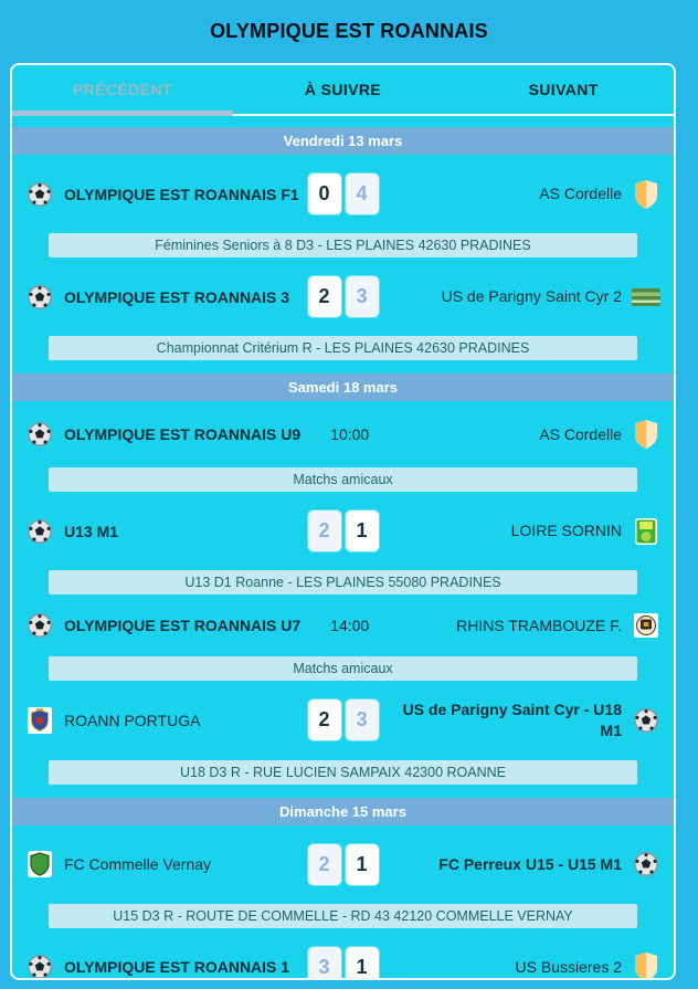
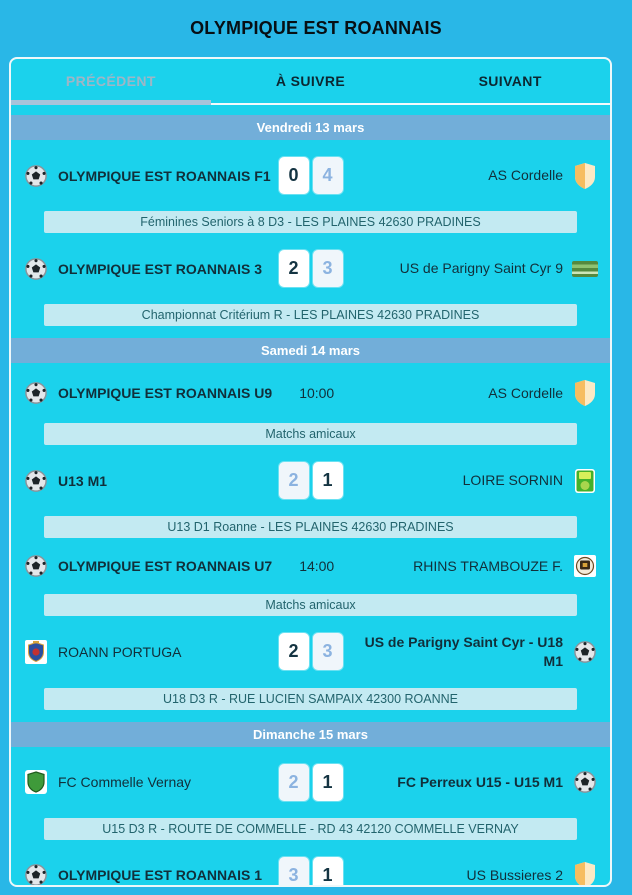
  OLYMPIQUE EST ROANNAIS
  PRÉCÉDENT
  À SUIVRE
  SUIVANT
  Vendredi 13 mars
  OLYMPIQUE EST ROANNAIS F1
  0
  4
  AS Cordelle
  Féminines Seniors à 8 D3 - LES PLAINES 42630 PRADINES
  OLYMPIQUE EST ROANNAIS 3
  2
  3
- US de Parigny Saint Cyr 2
+ US de Parigny Saint Cyr 9
  Championnat Critérium R - LES PLAINES 42630 PRADINES
- Samedi 18 mars
+ Samedi 14 mars
  OLYMPIQUE EST ROANNAIS U9
  10:00
  AS Cordelle
  Matchs amicaux
  U13 M1
  2
  1
  LOIRE SORNIN
- U13 D1 Roanne - LES PLAINES 55080 PRADINES
+ U13 D1 Roanne - LES PLAINES 42630 PRADINES
  OLYMPIQUE EST ROANNAIS U7
  14:00
  RHINS TRAMBOUZE F.
  Matchs amicaux
  ROANN PORTUGA
  2
  3
  US de Parigny Saint Cyr - U18 M1
  U18 D3 R - RUE LUCIEN SAMPAIX 42300 ROANNE
  Dimanche 15 mars
  FC Commelle Vernay
  2
  1
  FC Perreux U15 - U15 M1
  U15 D3 R - ROUTE DE COMMELLE - RD 43 42120 COMMELLE VERNAY
  OLYMPIQUE EST ROANNAIS 1
  3
  1
  US Bussieres 2
